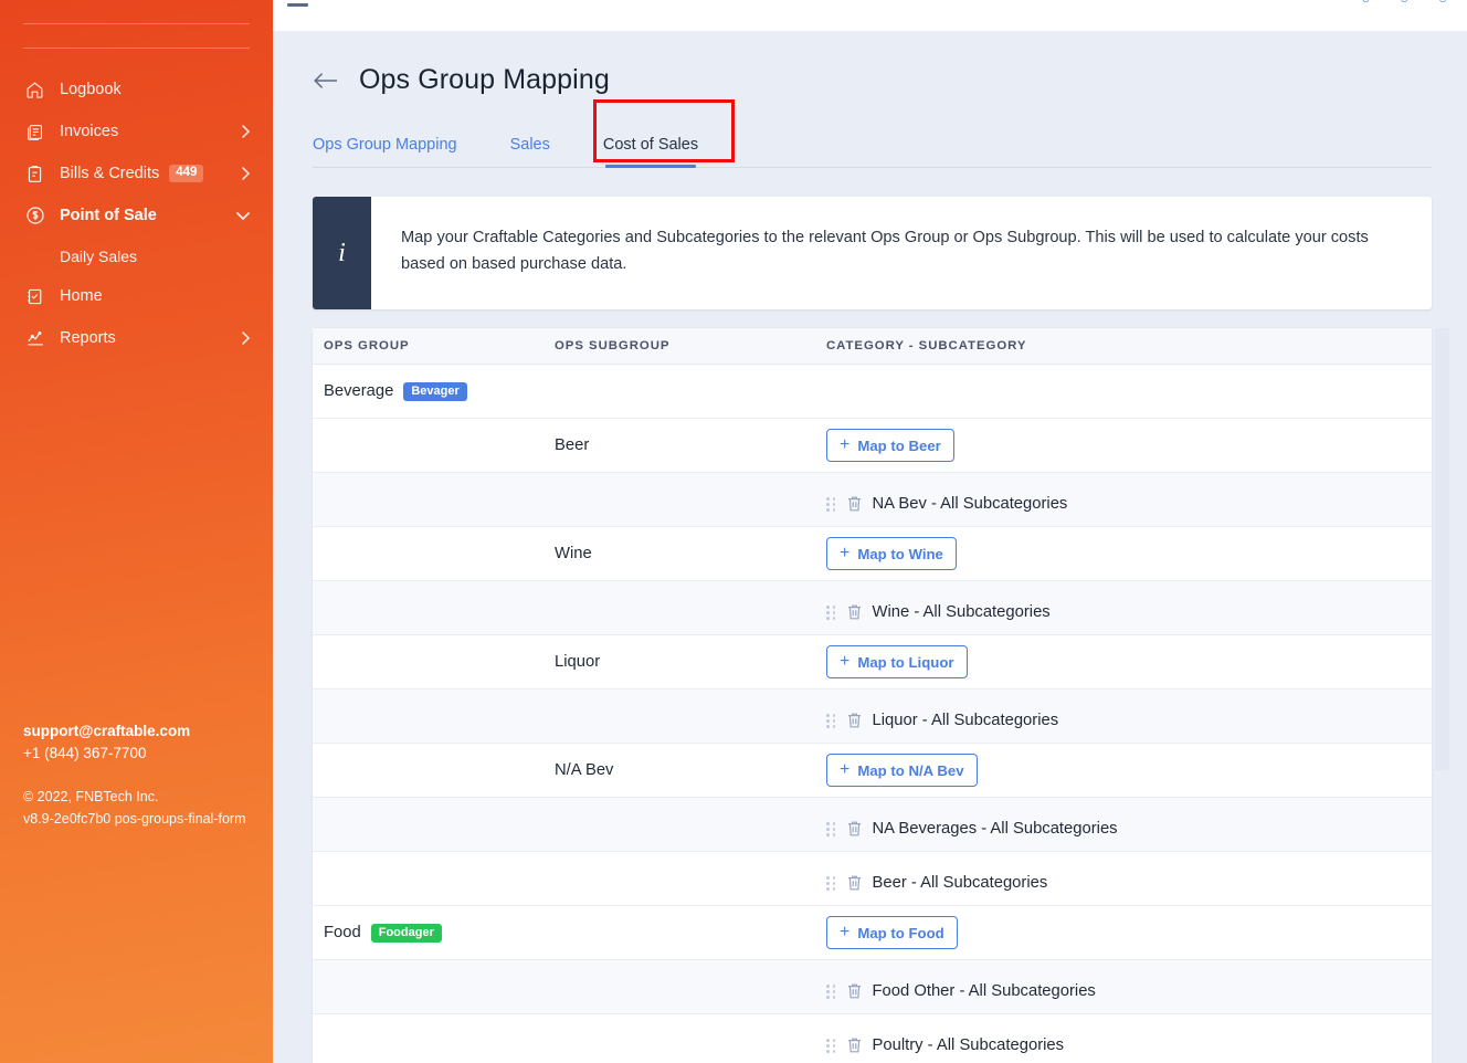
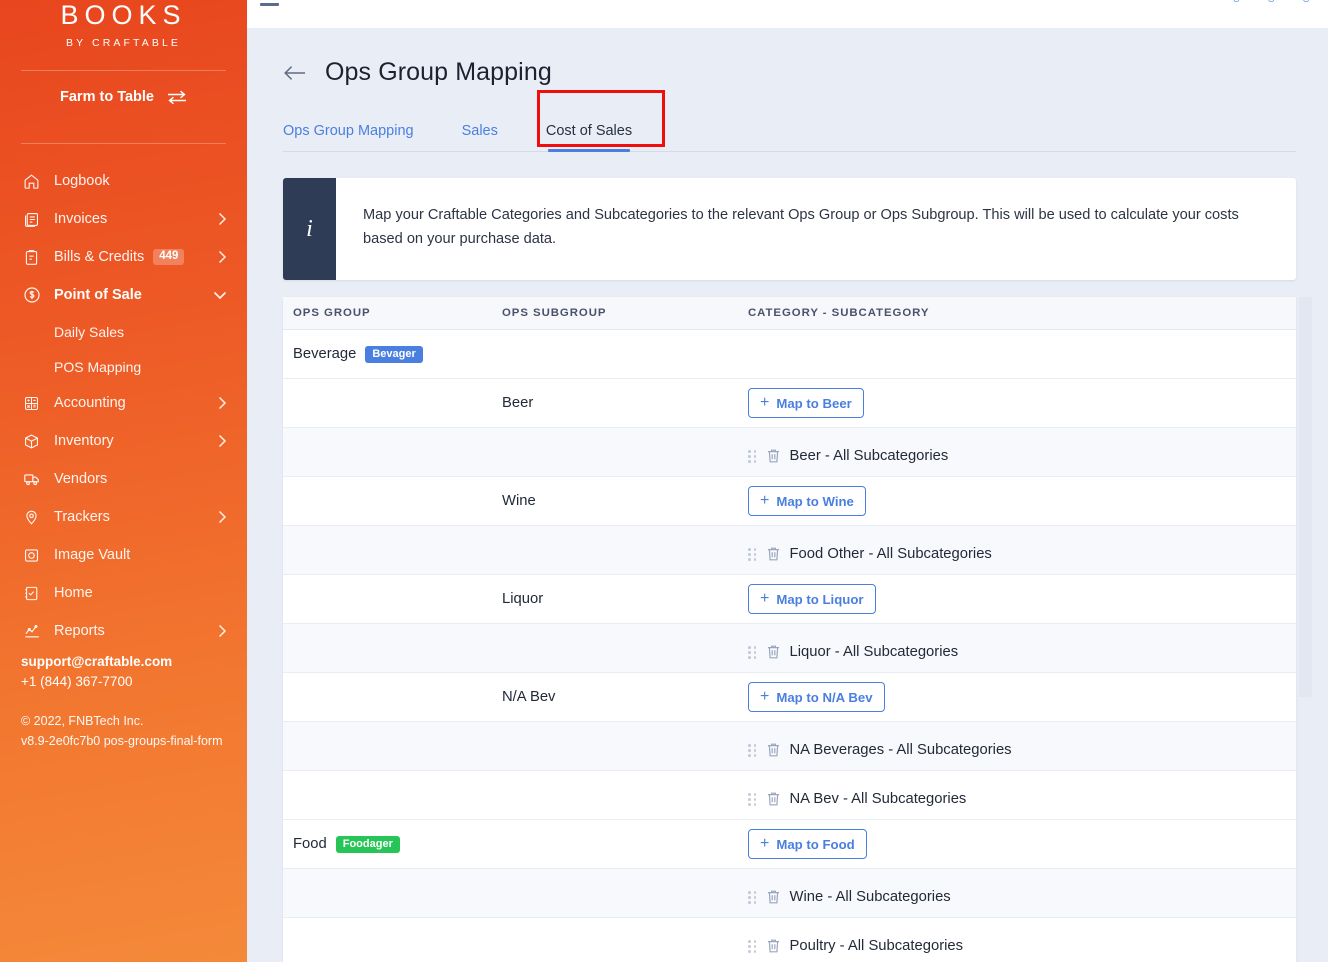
+ BOOKS
+ BY CRAFTABLE
+ Farm to Table
  Logbook
  Invoices
  Bills & Credits
  449
  Point of Sale
  Daily Sales
+ POS Mapping
+ Accounting
+ Inventory
+ Vendors
+ Trackers
+ Image Vault
  Home
  Reports
  support@craftable.com
  +1 (844) 367-7700
  © 2022, FNBTech Inc.
  v8.9-2e0fc7b0 pos-groups-final-form
  Ops Group Mapping
  Ops Group Mapping
  Sales
  Cost of Sales
  i
- Map your Craftable Categories and Subcategories to the relevant Ops Group or Ops Subgroup. This will be used to calculate your costs based on based purchase data.
+ Map your Craftable Categories and Subcategories to the relevant Ops Group or Ops Subgroup. This will be used to calculate your costs based on your purchase data.
  OPS GROUP
  OPS SUBGROUP
  CATEGORY - SUBCATEGORY
  Beverage
  Bevager
  Beer
  +
  Map to Beer
- NA Bev - All Subcategories
+ Beer - All Subcategories
  Wine
  +
  Map to Wine
- Wine - All Subcategories
+ Food Other - All Subcategories
  Liquor
  +
  Map to Liquor
  Liquor - All Subcategories
  N/A Bev
  +
  Map to N/A Bev
  NA Beverages - All Subcategories
- Beer - All Subcategories
+ NA Bev - All Subcategories
  Food
  Foodager
  +
  Map to Food
- Food Other - All Subcategories
+ Wine - All Subcategories
  Poultry - All Subcategories
